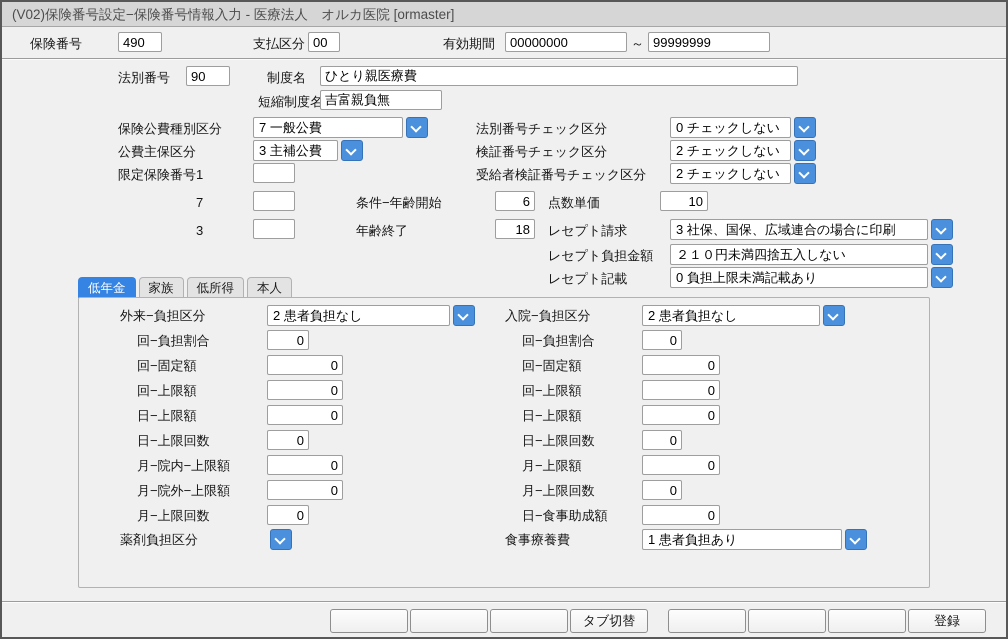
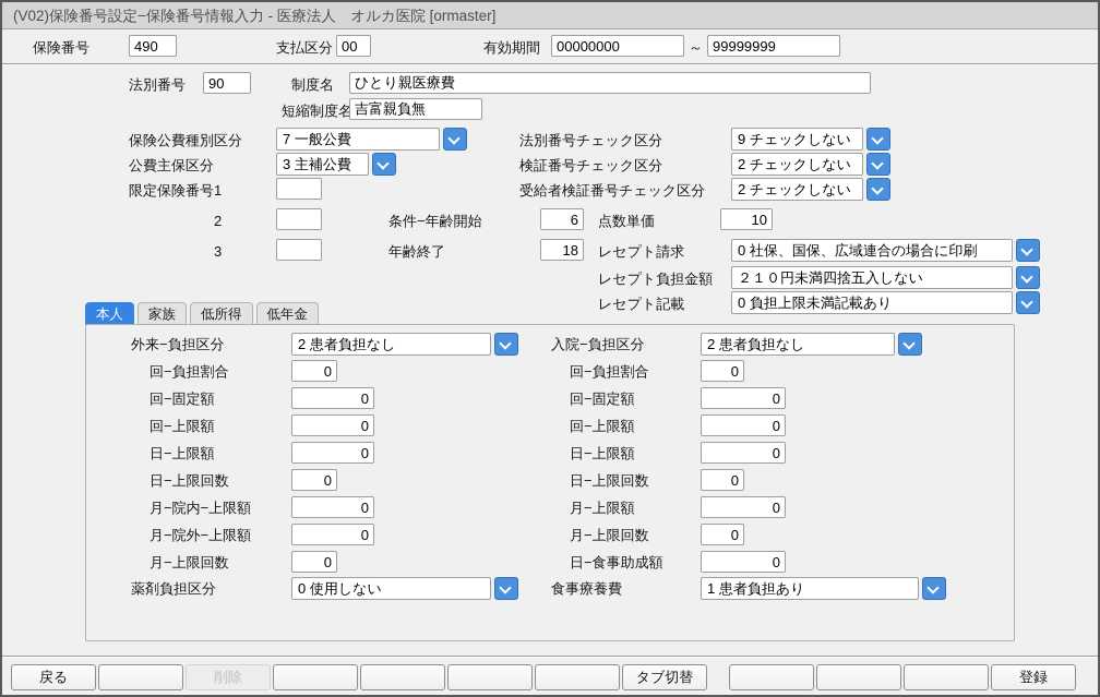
  (V02)保険番号設定−保険番号情報入力 - 医療法人 オルカ医院 [ormaster]
  保険番号
  490
  支払区分
  00
  有効期間
  00000000
  ～
  99999999
  法別番号
  90
  制度名
  ひとり親医療費
  短縮制度名
  吉富親負無
  保険公費種別区分
  7 一般公費
  法別番号チェック区分
- 0 チェックしない
+ 9 チェックしない
  公費主保区分
  3 主補公費
  検証番号チェック区分
  2 チェックしない
  限定保険番号
  1
  受給者検証番号チェック区分
  2 チェックしない
- 7
+ 2
  条件−年齢開始
  6
  点数単価
  10
  3
  年齢終了
  18
  レセプト請求
- 3 社保、国保、広域連合の場合に印刷
+ 0 社保、国保、広域連合の場合に印刷
  レセプト負担金額
  ２１０円未満四捨五入しない
  レセプト記載
  0 負担上限未満記載あり
- 低年金
+ 本人
  家族
  低所得
- 本人
+ 低年金
  外来−負担区分
  2 患者負担なし
  回−負担割合
  0
  回−固定額
  0
  回−上限額
  0
  日−上限額
  0
  日−上限回数
  0
  月−院内−上限額
  0
  月−院外−上限額
  0
  月−上限回数
  0
  薬剤負担区分
+ 0 使用しない
  入院−負担区分
  2 患者負担なし
  回−負担割合
  0
  回−固定額
  0
  回−上限額
  0
  日−上限額
  0
  日−上限回数
  0
  月−上限額
  0
  月−上限回数
  0
  日−食事助成額
  0
  食事療養費
  1 患者負担あり
+ 戻る
+ 削除
  タブ切替
  登録
